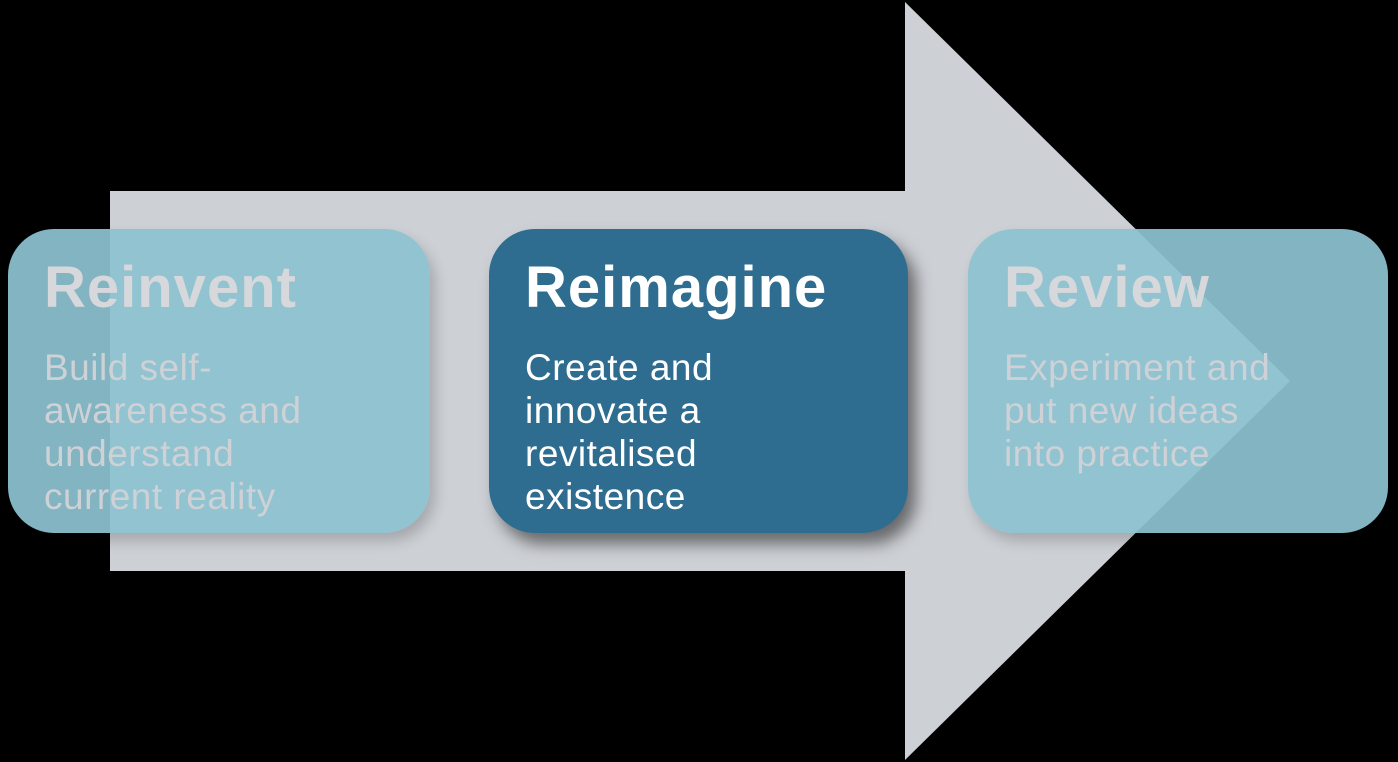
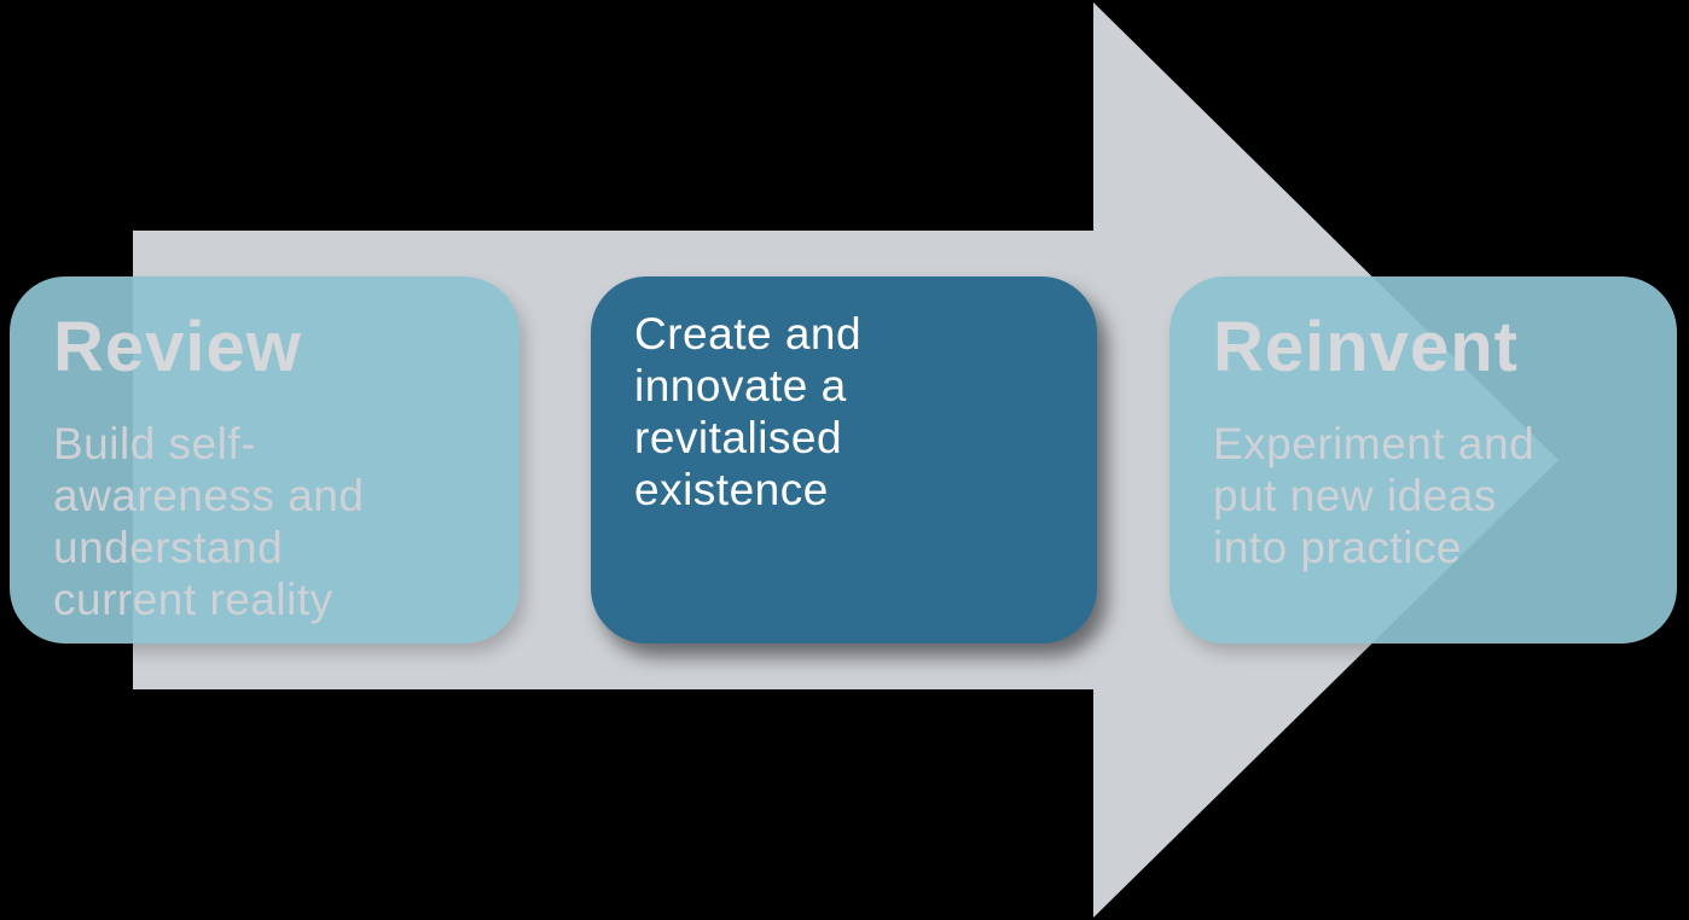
- Reinvent
+ Review
  Build self-
  awareness and
  understand
  current reality
- Reimagine
  Create and
  innovate a
  revitalised
  existence
- Review
+ Reinvent
  Experiment and
  put new ideas
  into practice
